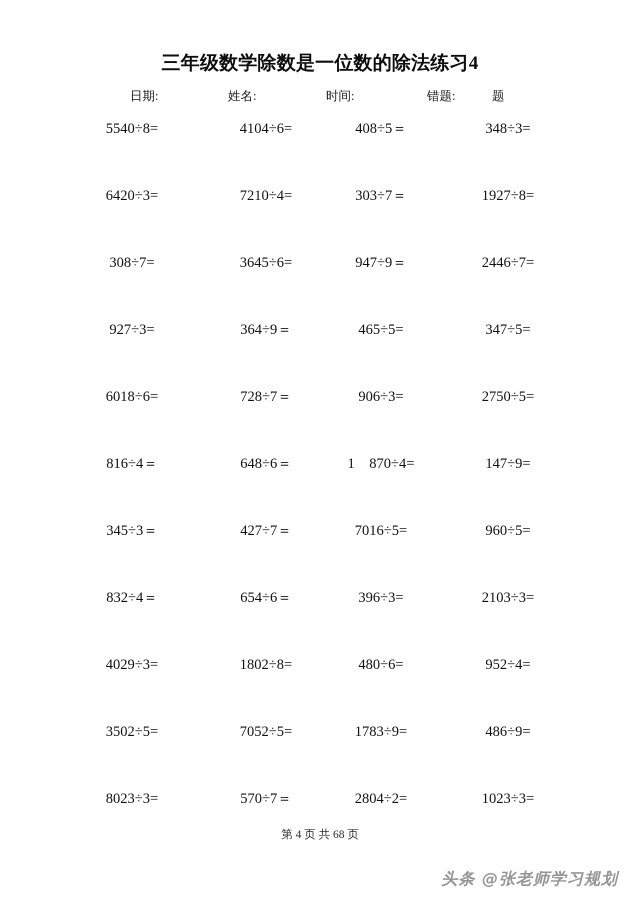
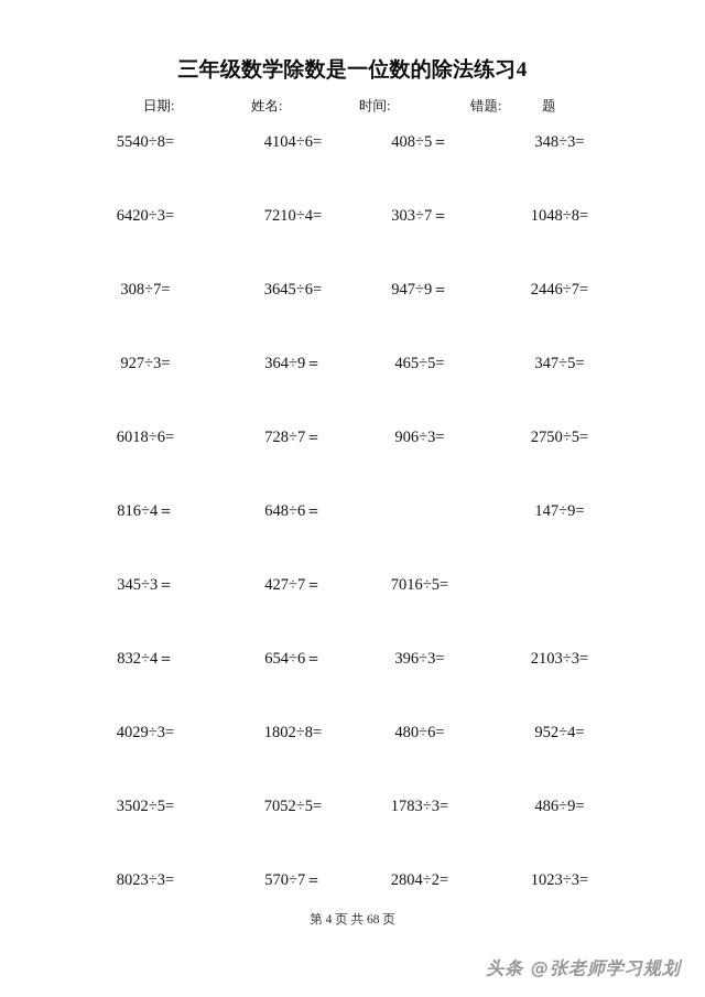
  三年级数学除数是一位数的除法练习4
  日期:
  姓名:
  时间:
  错题:
  题
  5540÷8=
  4104÷6=
  408÷5＝
  348÷3=
  6420÷3=
  7210÷4=
  303÷7＝
- 1927÷8=
+ 1048÷8=
  308÷7=
  3645÷6=
  947÷9＝
  2446÷7=
  927÷3=
  364÷9＝
  465÷5=
  347÷5=
  6018÷6=
  728÷7＝
  906÷3=
  2750÷5=
  816÷4＝
  648÷6＝
- 1 870÷4=
  147÷9=
  345÷3＝
  427÷7＝
  7016÷5=
- 960÷5=
  832÷4＝
  654÷6＝
  396÷3=
  2103÷3=
  4029÷3=
  1802÷8=
  480÷6=
  952÷4=
  3502÷5=
  7052÷5=
- 1783÷9=
+ 1783÷3=
  486÷9=
  8023÷3=
  570÷7＝
  2804÷2=
  1023÷3=
  第 4 页 共 68 页
  头条 @张老师学习规划
